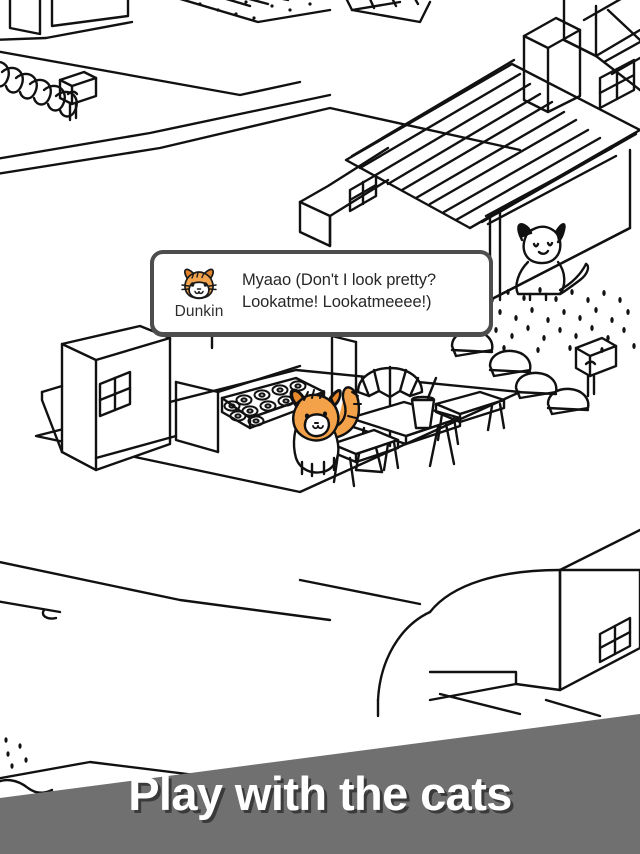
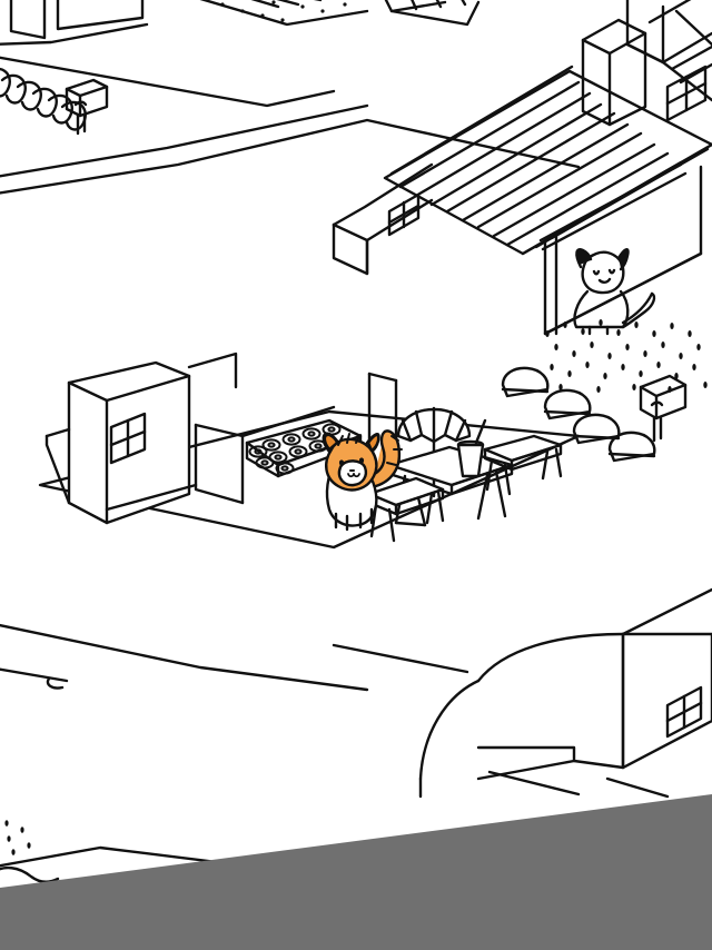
- Dunkin
- Myaao (Don't I look pretty?
- Lookatme! Lookatmeeee!)
- Play with the cats
